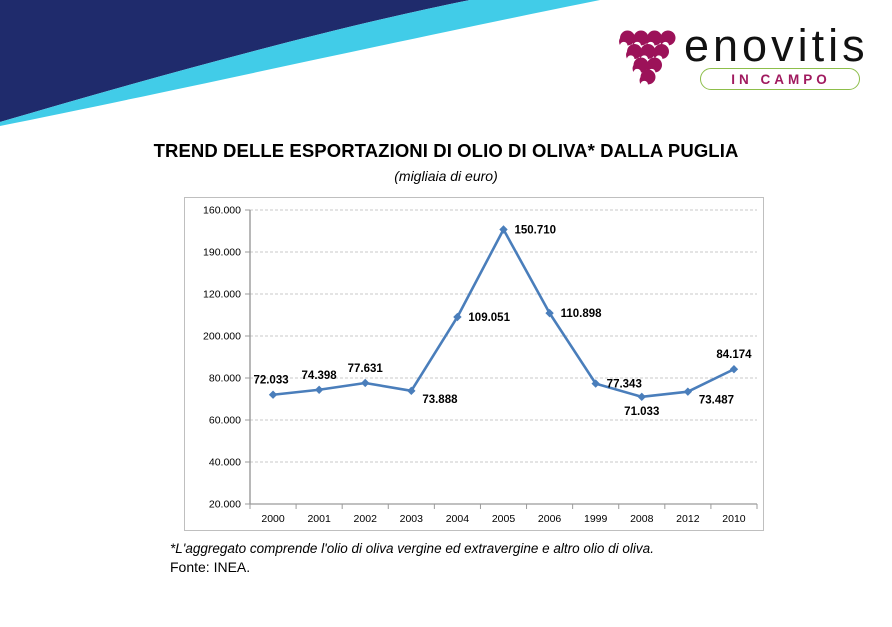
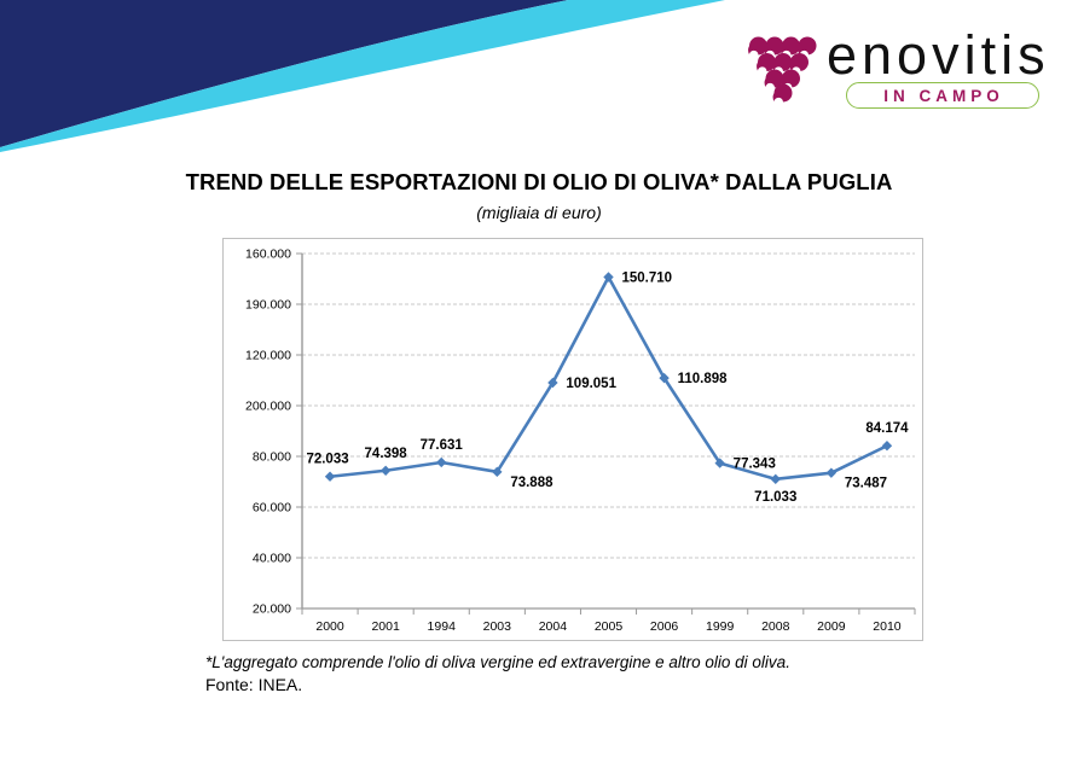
  enovitis
  IN CAMPO
  TREND DELLE ESPORTAZIONI DI OLIO DI OLIVA* DALLA PUGLIA
  (migliaia di euro)
  20.000
  40.000
  60.000
  80.000
  200.000
  120.000
  190.000
  160.000
  2000
  2001
- 2002
+ 1994
  2003
  2004
  2005
  2006
  1999
  2008
- 2012
+ 2009
  2010
  72.033
  74.398
  77.631
  73.888
  109.051
  150.710
  110.898
  77.343
  71.033
  73.487
  84.174
  *L'aggregato comprende l'olio di oliva vergine ed extravergine e altro olio di oliva.
  Fonte: INEA.
